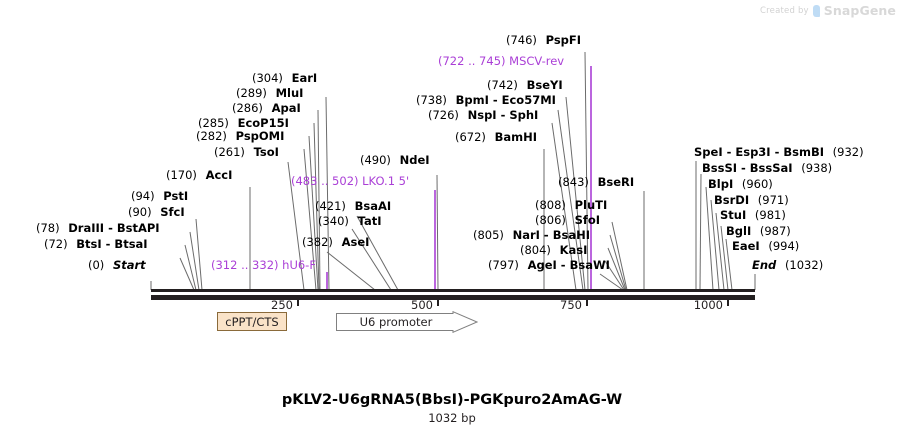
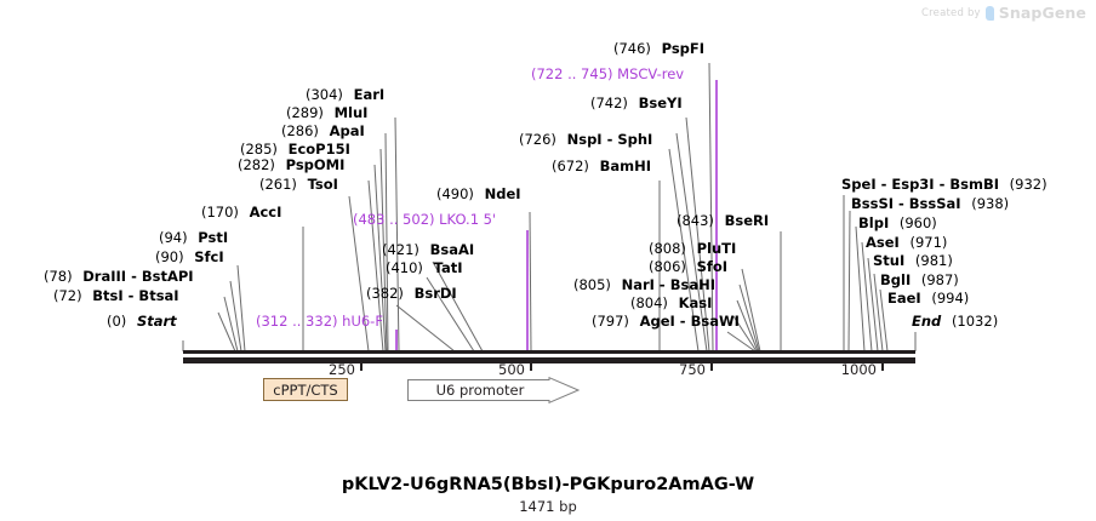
  Created by
  SnapGene
  (72) BtsI - BtsaI
  (78) DraIII - BstAPI
  (90) SfcI
  (94) PstI
  (170) AccI
  (261) TsoI
  (282) PspOMI
  (285) EcoP15I
  (286) ApaI
  (289) MluI
  (304) EarI
- (382) AseI
+ (382) BsrDI
- (340) TatI
+ (410) TatI
  (421) BsaAI
  (490) NdeI
  (672) BamHI
  (726) NspI - SphI
- (738) BpmI - Eco57MI
  (742) BseYI
  (746) PspFI
  (797) AgeI - BsaWI
  (804) KasI
  (805) NarI - BsaHI
  (806) SfoI
  (808) PluTI
  (843) BseRI
  SpeI - Esp3I - BsmBI (932)
  BssSI - BssSaI (938)
  BlpI (960)
- BsrDI (971)
+ AseI (971)
  StuI (981)
  BglI (987)
  EaeI (994)
  (0) Start
  End (1032)
  (312 .. 332) hU6-F
  (483 .. 502) LKO.1 5'
  (722 .. 745) MSCV-rev
  250
  500
  750
  1000
  cPPT/CTS
  U6 promoter
  pKLV2-U6gRNA5(BbsI)-PGKpuro2AmAG-W
- 1032 bp
+ 1471 bp
